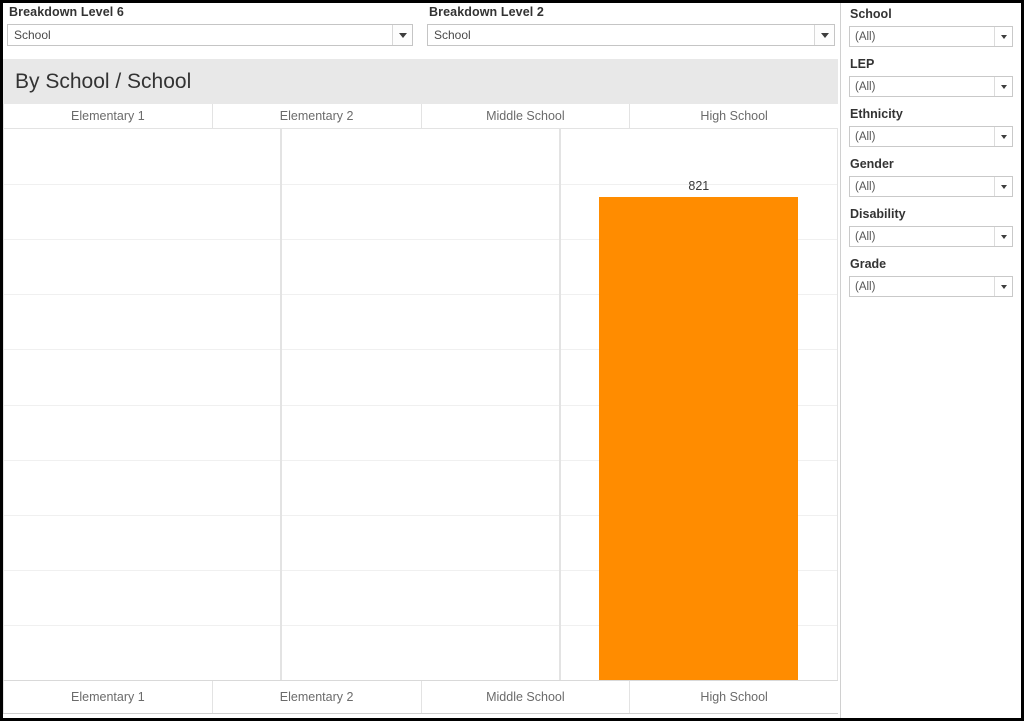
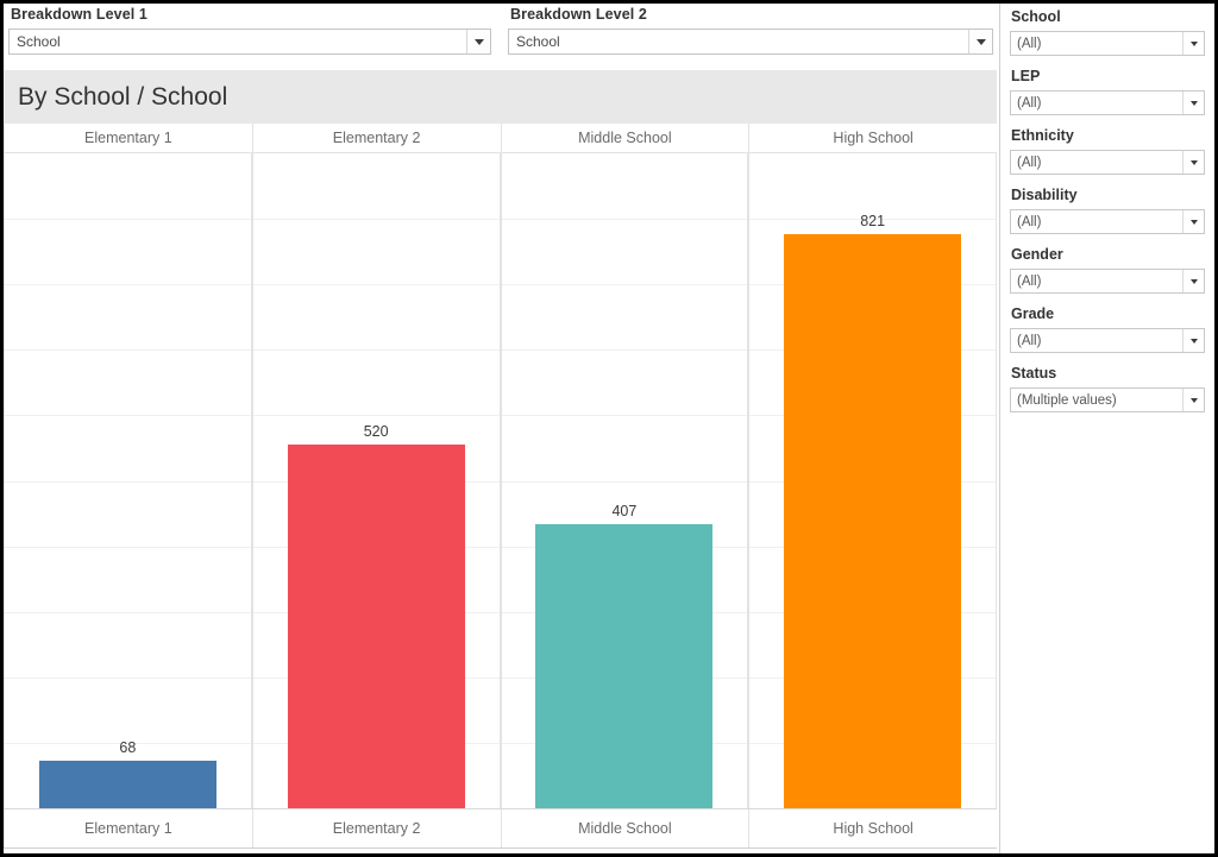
- Breakdown Level 6
+ Breakdown Level 1
  School
  Breakdown Level 2
  School
  By School / School
  Elementary 1
  Elementary 2
  Middle School
  High School
+ 68
+ 520
+ 407
  821
  Elementary 1
  Elementary 2
  Middle School
  High School
  School
  (All)
  LEP
  (All)
  Ethnicity
  (All)
- Gender
+ Disability
  (All)
- Disability
+ Gender
  (All)
  Grade
  (All)
+ Status
+ (Multiple values)
